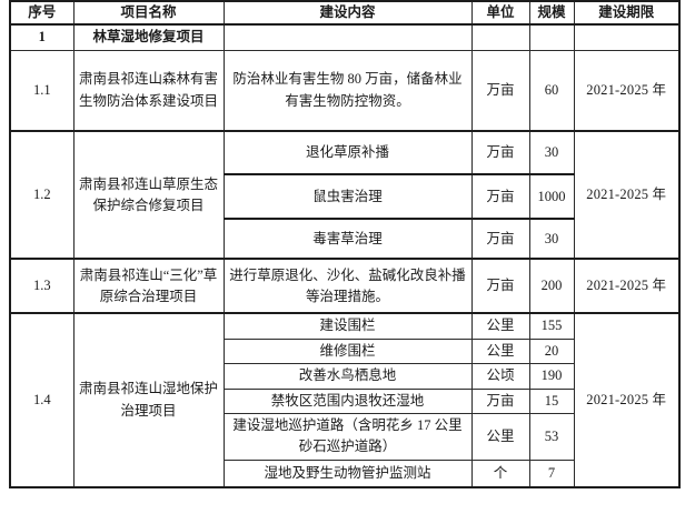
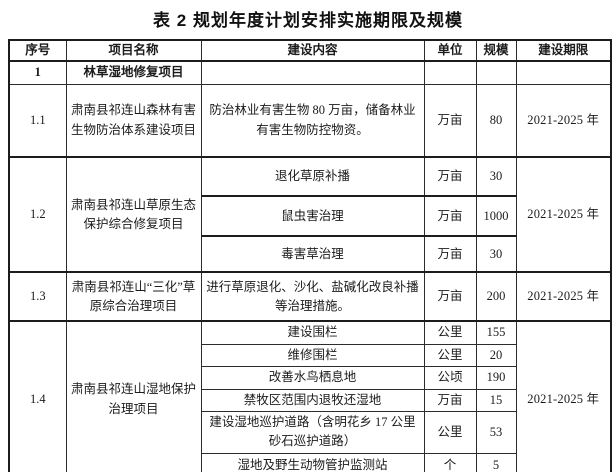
+ 表 2 规划年度计划安排实施期限及规模
  序号	项目名称	建设内容	单位	规模	建设期限
  1	林草湿地修复项目
- 1.1	肃南县祁连山森林有害生物防治体系建设项目	防治林业有害生物 80 万亩，储备林业有害生物防控物资。	万亩	60	2021-2025 年
+ 1.1	肃南县祁连山森林有害生物防治体系建设项目	防治林业有害生物 80 万亩，储备林业有害生物防控物资。	万亩	80	2021-2025 年
  1.2	肃南县祁连山草原生态保护综合修复项目	退化草原补播	万亩	30	2021-2025 年
  鼠虫害治理	万亩	1000
  毒害草治理	万亩	30
  1.3	肃南县祁连山“三化”草原综合治理项目	进行草原退化、沙化、盐碱化改良补播等治理措施。	万亩	200	2021-2025 年
  1.4	肃南县祁连山湿地保护治理项目	建设围栏	公里	155	2021-2025 年
  维修围栏	公里	20
  改善水鸟栖息地	公顷	190
  禁牧区范围内退牧还湿地	万亩	15
  建设湿地巡护道路（含明花乡 17 公里砂石巡护道路）	公里	53
- 湿地及野生动物管护监测站	个	7
+ 湿地及野生动物管护监测站	个	5
